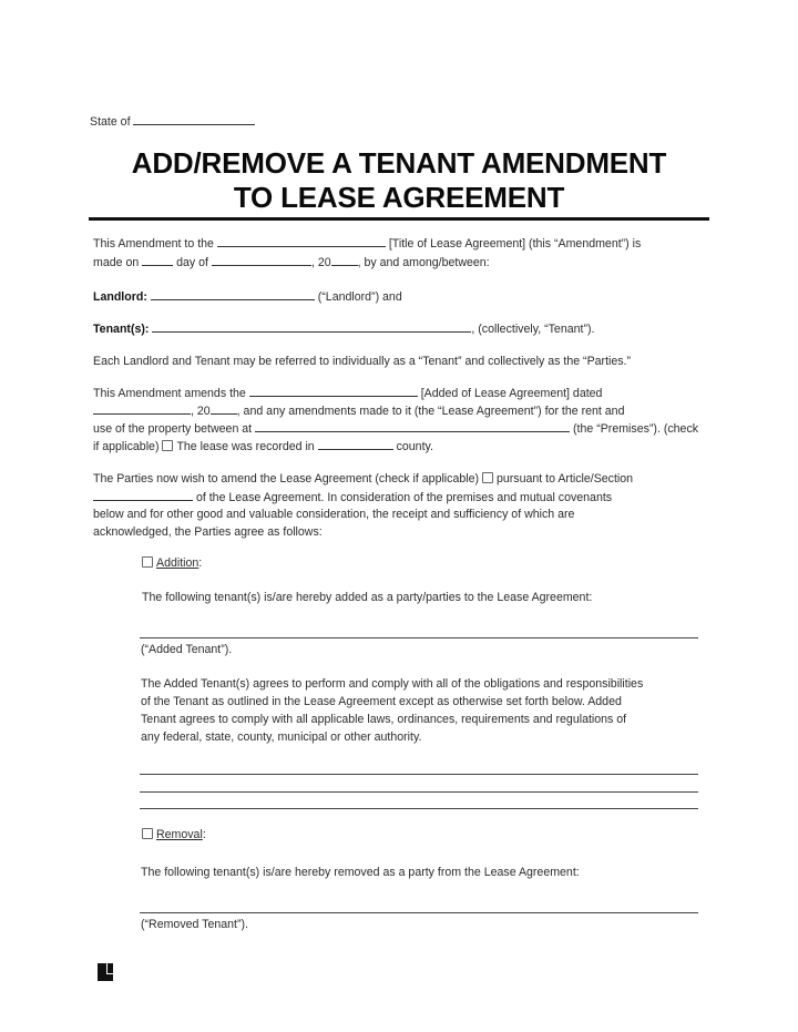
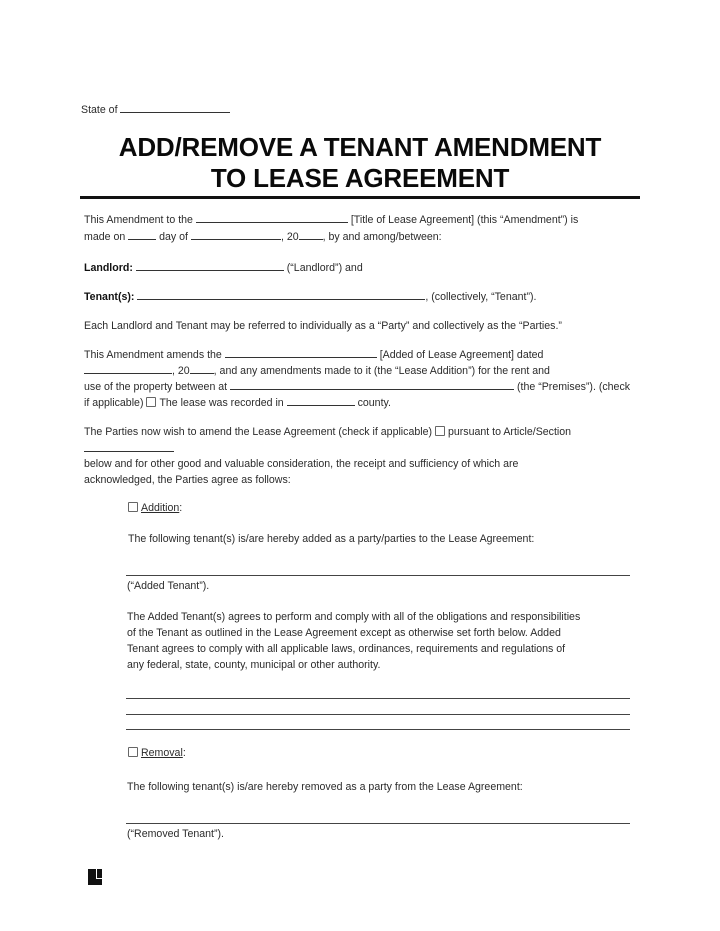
  State of
  ADD/REMOVE A TENANT AMENDMENT
  TO LEASE AGREEMENT
  This Amendment to the [Title of Lease Agreement] (this “Amendment”) is
  made on day of , 20 , by and among/between:
  Landlord: (“Landlord”) and
  Tenant(s): , (collectively, “Tenant”).
- Each Landlord and Tenant may be referred to individually as a “Tenant” and collectively as the “Parties.”
+ Each Landlord and Tenant may be referred to individually as a “Party” and collectively as the “Parties.”
  This Amendment amends the [Added of Lease Agreement] dated
- , 20 , and any amendments made to it (the “Lease Agreement”) for the rent and
+ , 20 , and any amendments made to it (the “Lease Addition”) for the rent and
  use of the property between at (the “Premises”). (check
  if applicable) The lease was recorded in county.
  The Parties now wish to amend the Lease Agreement (check if applicable) pursuant to Article/Section
- of the Lease Agreement. In consideration of the premises and mutual covenants
  below and for other good and valuable consideration, the receipt and sufficiency of which are
  acknowledged, the Parties agree as follows:
  Addition:
  The following tenant(s) is/are hereby added as a party/parties to the Lease Agreement:
  (“Added Tenant”).
  The Added Tenant(s) agrees to perform and comply with all of the obligations and responsibilities
  of the Tenant as outlined in the Lease Agreement except as otherwise set forth below. Added
  Tenant agrees to comply with all applicable laws, ordinances, requirements and regulations of
  any federal, state, county, municipal or other authority.
  Removal:
  The following tenant(s) is/are hereby removed as a party from the Lease Agreement:
  (“Removed Tenant”).
